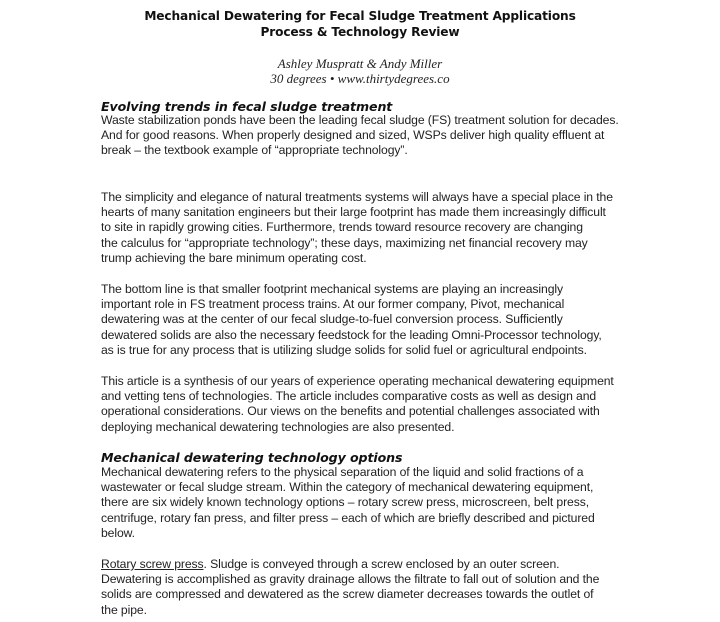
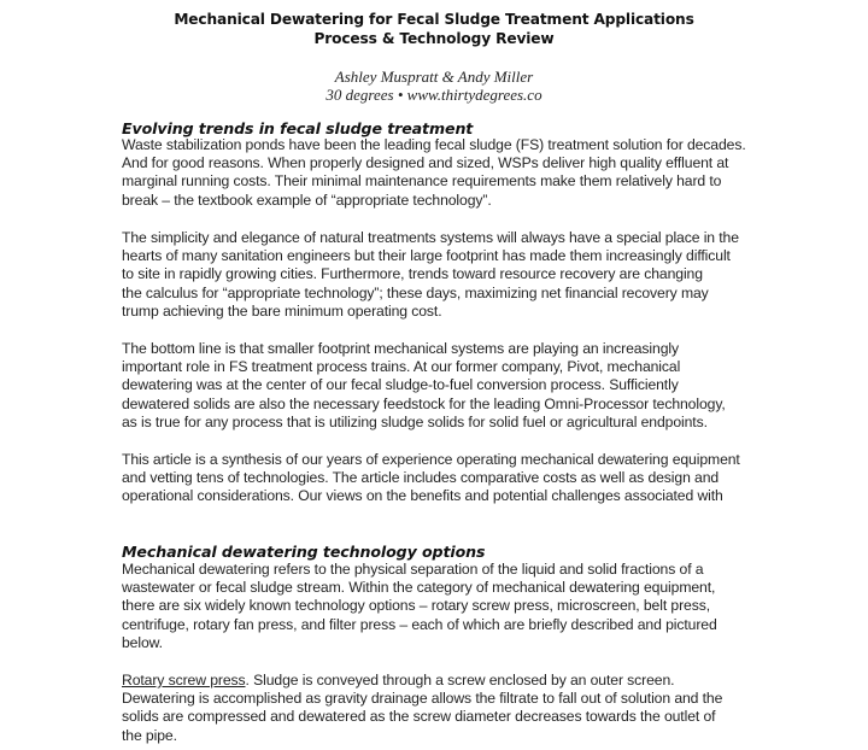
  Mechanical Dewatering for Fecal Sludge Treatment Applications
  Process & Technology Review
  Ashley Muspratt & Andy Miller
  30 degrees • www.thirtydegrees.co
  Evolving trends in fecal sludge treatment
  Waste stabilization ponds have been the leading fecal sludge (FS) treatment solution for decades.
  And for good reasons. When properly designed and sized, WSPs deliver high quality effluent at
+ marginal running costs. Their minimal maintenance requirements make them relatively hard to
  break – the textbook example of “appropriate technology”.
  The simplicity and elegance of natural treatments systems will always have a special place in the
  hearts of many sanitation engineers but their large footprint has made them increasingly difficult
  to site in rapidly growing cities. Furthermore, trends toward resource recovery are changing
  the calculus for “appropriate technology”; these days, maximizing net financial recovery may
  trump achieving the bare minimum operating cost.
  The bottom line is that smaller footprint mechanical systems are playing an increasingly
  important role in FS treatment process trains. At our former company, Pivot, mechanical
  dewatering was at the center of our fecal sludge-to-fuel conversion process. Sufficiently
  dewatered solids are also the necessary feedstock for the leading Omni-Processor technology,
  as is true for any process that is utilizing sludge solids for solid fuel or agricultural endpoints.
  This article is a synthesis of our years of experience operating mechanical dewatering equipment
  and vetting tens of technologies. The article includes comparative costs as well as design and
  operational considerations. Our views on the benefits and potential challenges associated with
- deploying mechanical dewatering technologies are also presented.
  Mechanical dewatering technology options
  Mechanical dewatering refers to the physical separation of the liquid and solid fractions of a
  wastewater or fecal sludge stream. Within the category of mechanical dewatering equipment,
  there are six widely known technology options – rotary screw press, microscreen, belt press,
  centrifuge, rotary fan press, and filter press – each of which are briefly described and pictured
  below.
  Rotary screw press. Sludge is conveyed through a screw enclosed by an outer screen.
  Dewatering is accomplished as gravity drainage allows the filtrate to fall out of solution and the
  solids are compressed and dewatered as the screw diameter decreases towards the outlet of
  the pipe.
